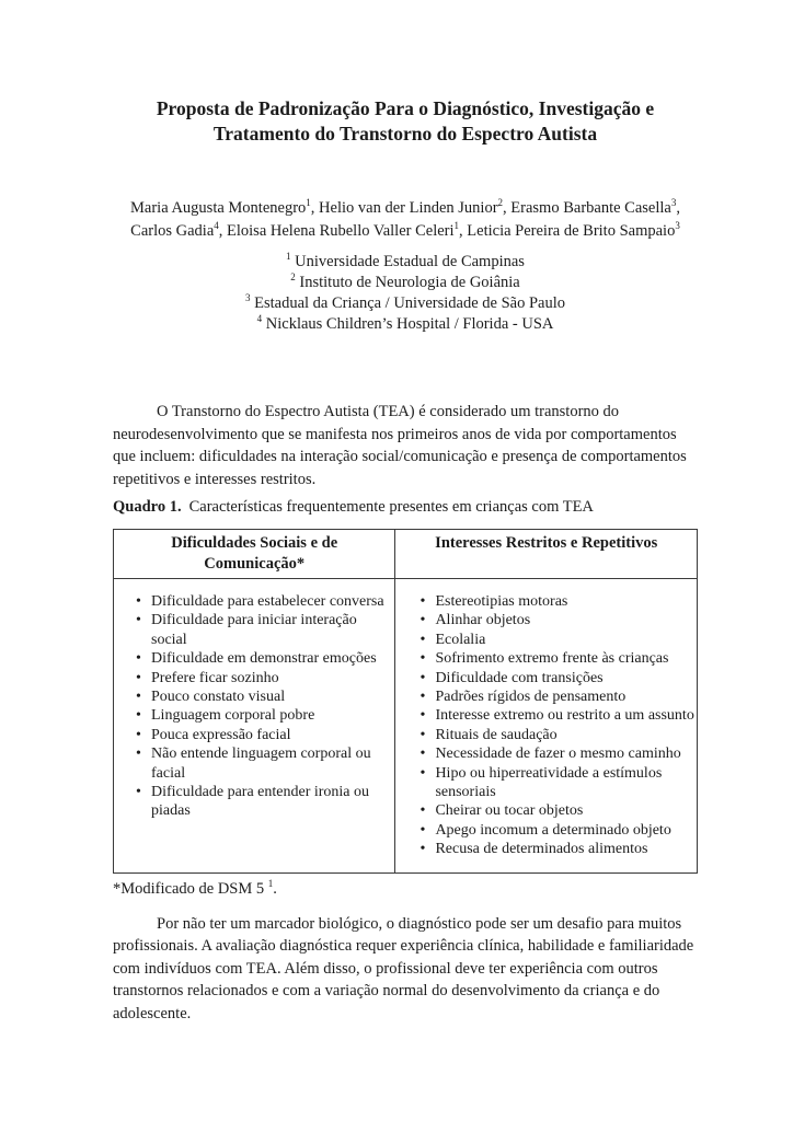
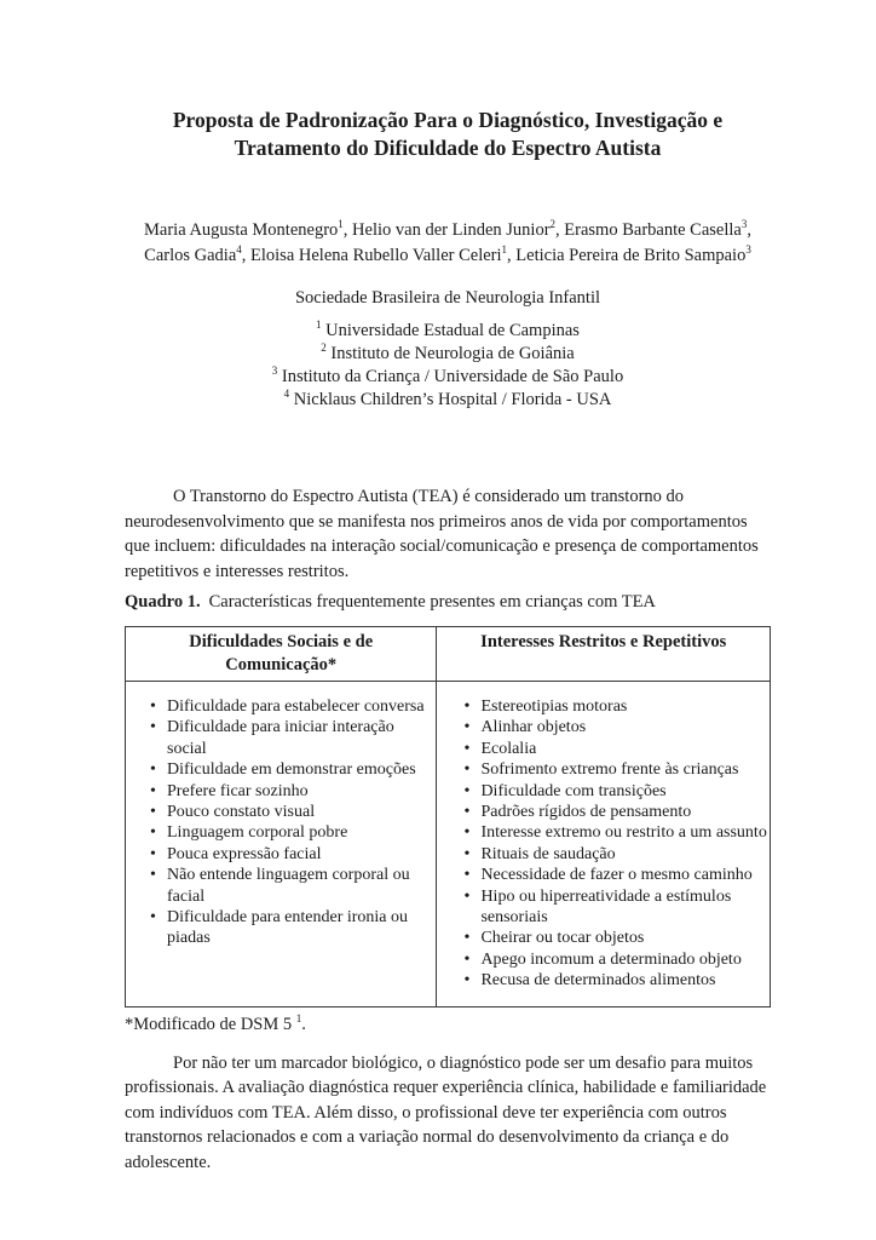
  Proposta de Padronização Para o Diagnóstico, Investigação e
- Tratamento do Transtorno do Espectro Autista
+ Tratamento do Dificuldade do Espectro Autista
  Maria Augusta Montenegro1, Helio van der Linden Junior2, Erasmo Barbante Casella3, Carlos Gadia4, Eloisa Helena Rubello Valler Celeri1, Leticia Pereira de Brito Sampaio3
+ Sociedade Brasileira de Neurologia Infantil
  1 Universidade Estadual de Campinas
  2 Instituto de Neurologia de Goiânia
- 3 Estadual da Criança / Universidade de São Paulo
+ 3 Instituto da Criança / Universidade de São Paulo
  4 Nicklaus Children’s Hospital / Florida - USA
  O Transtorno do Espectro Autista (TEA) é considerado um transtorno do neurodesenvolvimento que se manifesta nos primeiros anos de vida por comportamentos que incluem: dificuldades na interação social/comunicação e presença de comportamentos repetitivos e interesses restritos.
  Quadro 1. Características frequentemente presentes em crianças com TEA
  Dificuldades Sociais e de Comunicação*	Interesses Restritos e Repetitivos
  Dificuldade para estabelecer conversaDificuldade para iniciar interação socialDificuldade em demonstrar emoçõesPrefere ficar sozinhoPouco constato visualLinguagem corporal pobrePouca expressão facialNão entende linguagem corporal ou facialDificuldade para entender ironia ou piadas	Estereotipias motorasAlinhar objetosEcolaliaSofrimento extremo frente às criançasDificuldade com transiçõesPadrões rígidos de pensamentoInteresse extremo ou restrito a um assuntoRituais de saudaçãoNecessidade de fazer o mesmo caminhoHipo ou hiperreatividade a estímulos sensoriaisCheirar ou tocar objetosApego incomum a determinado objetoRecusa de determinados alimentos
  *Modificado de DSM 5 1.
  Por não ter um marcador biológico, o diagnóstico pode ser um desafio para muitos profissionais. A avaliação diagnóstica requer experiência clínica, habilidade e familiaridade com indivíduos com TEA. Além disso, o profissional deve ter experiência com outros transtornos relacionados e com a variação normal do desenvolvimento da criança e do adolescente.
